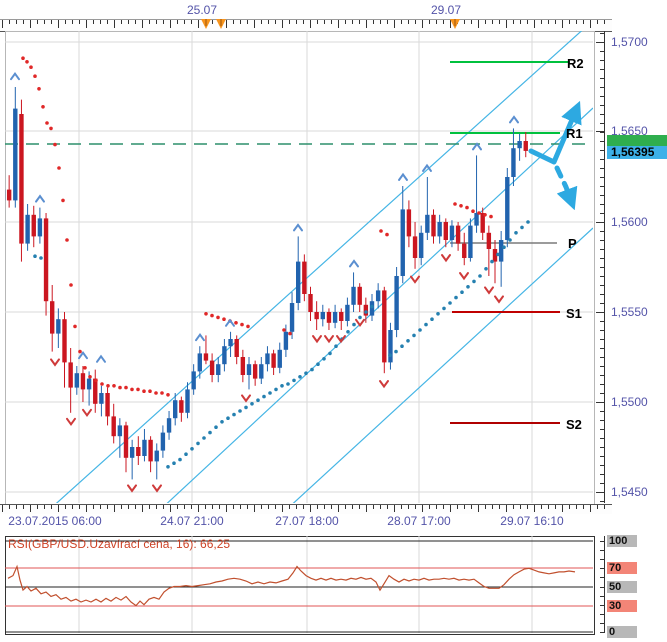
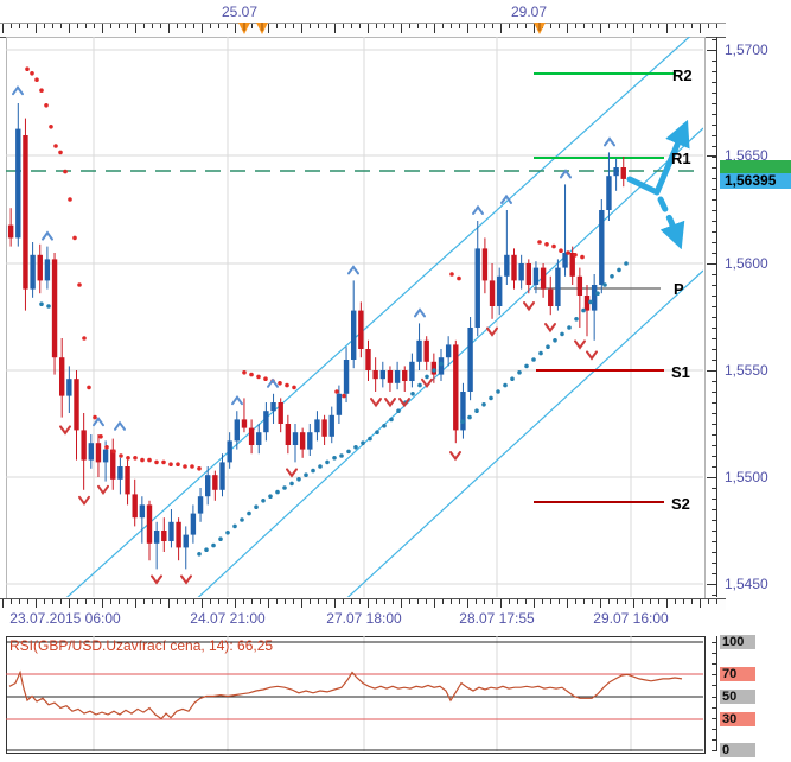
  25.07
  29.07
  R2
  R1
  P
  S1
  S2
  1,5700
  1,5650
  1,5600
  1,5550
  1,5500
  1,5450
  1,56395
  23.07.2015 06:00
  24.07 21:00
  27.07 18:00
- 28.07 17:00
+ 28.07 17:55
- 29.07 16:10
+ 29.07 16:00
- RSI(GBP/USD.Uzavírací cena, 16): 66,25
+ RSI(GBP/USD.Uzavírací cena, 14): 66,25
  100
  70
  50
  30
  0
